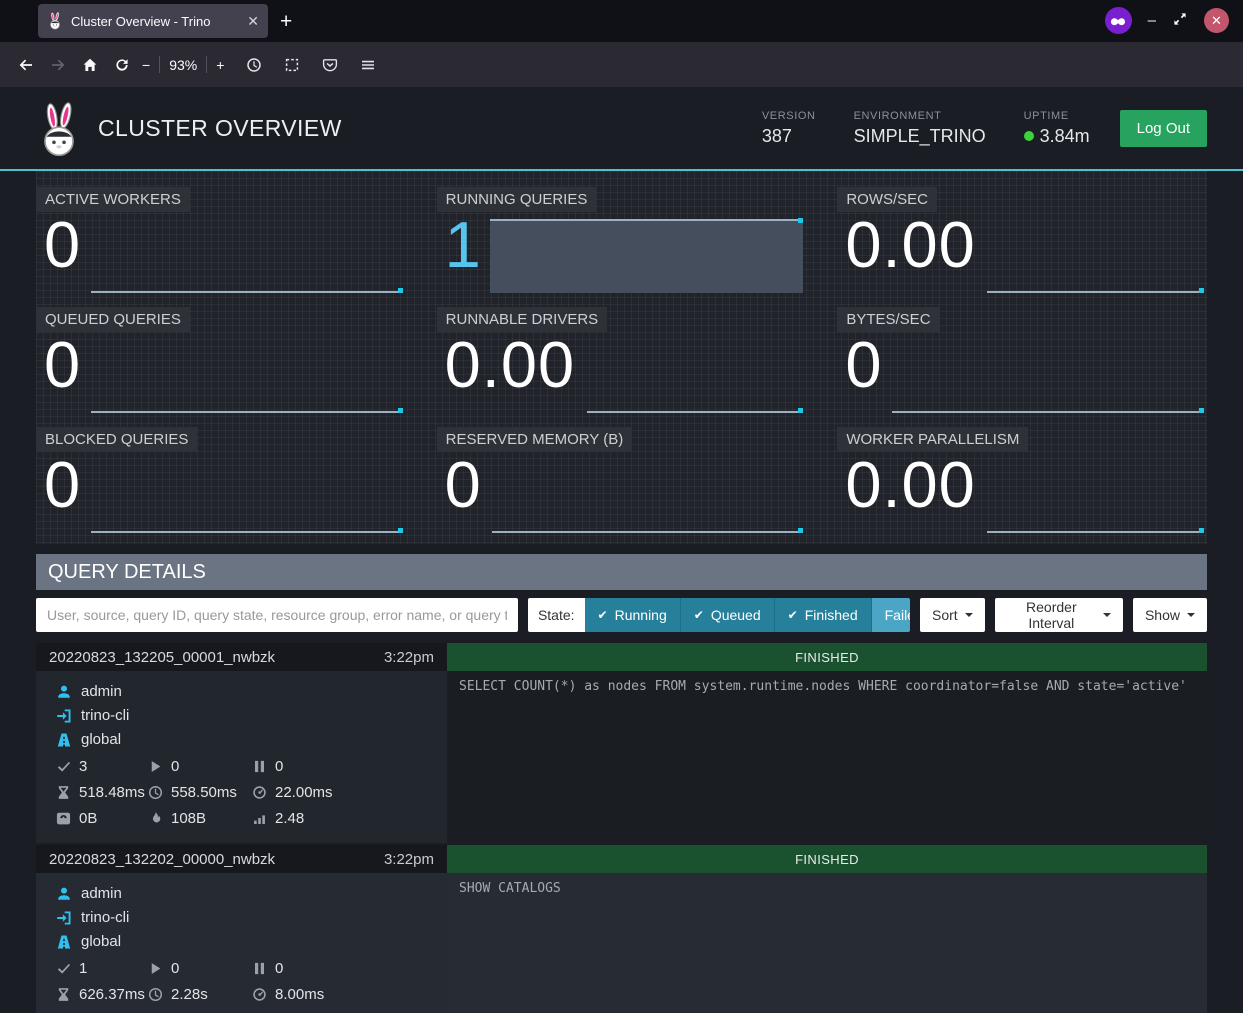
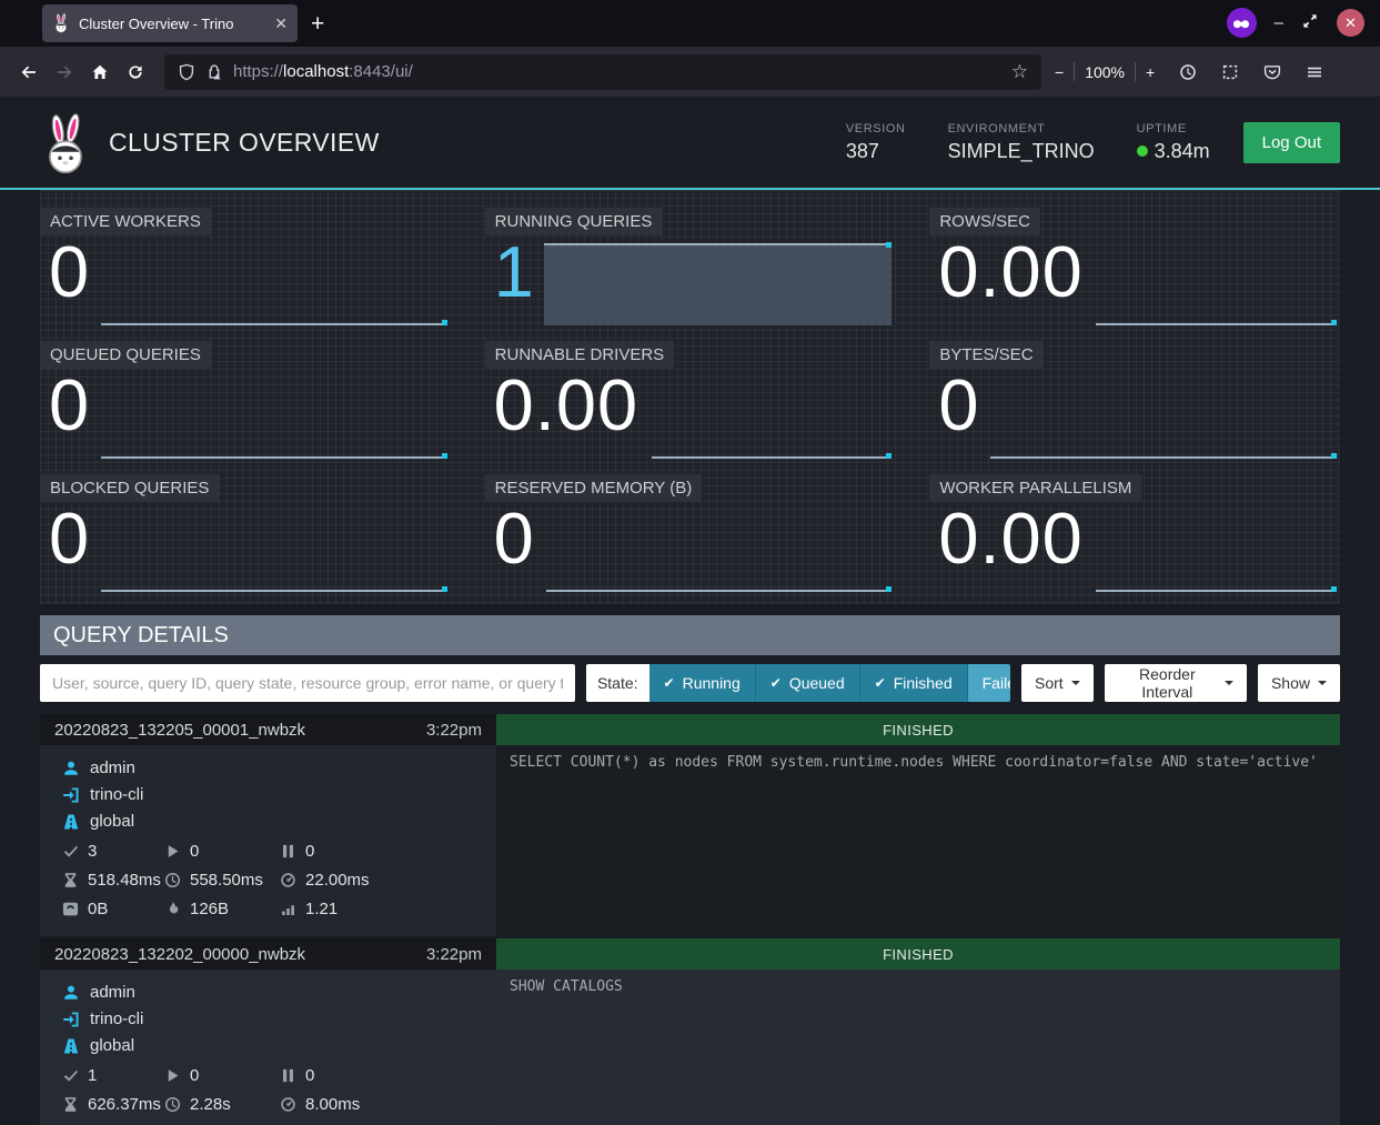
  Cluster Overview - Trino
  ✕
  +
  –
  ✕
+ https://localhost:8443/ui/
+ ☆
  −
- 93%
+ 100%
  +
  CLUSTER OVERVIEW
  VERSION
  387
  ENVIRONMENT
  SIMPLE_TRINO
  UPTIME
  3.84m
  Log Out
  ACTIVE WORKERS
  0
  RUNNING QUERIES
  1
  ROWS/SEC
  0.00
  QUEUED QUERIES
  0
  RUNNABLE DRIVERS
  0.00
  BYTES/SEC
  0
  BLOCKED QUERIES
  0
  RESERVED MEMORY (B)
  0
  WORKER PARALLELISM
  0.00
  QUERY DETAILS
  User, source, query ID, query state, resource group, error name, or query t
  State:
  ✔
  Running
  ✔
  Queued
  ✔
  Finished
  Sort
  Reorder Interval
  Show
  20220823_132205_00001_nwbzk
  3:22pm
  admin
  trino-cli
  global
  3
  0
  0
  518.48ms
  558.50ms
  22.00ms
  0B
- 108B
+ 126B
- 2.48
+ 1.21
  FINISHED
  SELECT COUNT(*) as nodes FROM system.runtime.nodes WHERE coordinator=false AND state='active'
  20220823_132202_00000_nwbzk
  3:22pm
  admin
  trino-cli
  global
  1
  0
  0
  626.37ms
  2.28s
  8.00ms
  FINISHED
  SHOW CATALOGS
